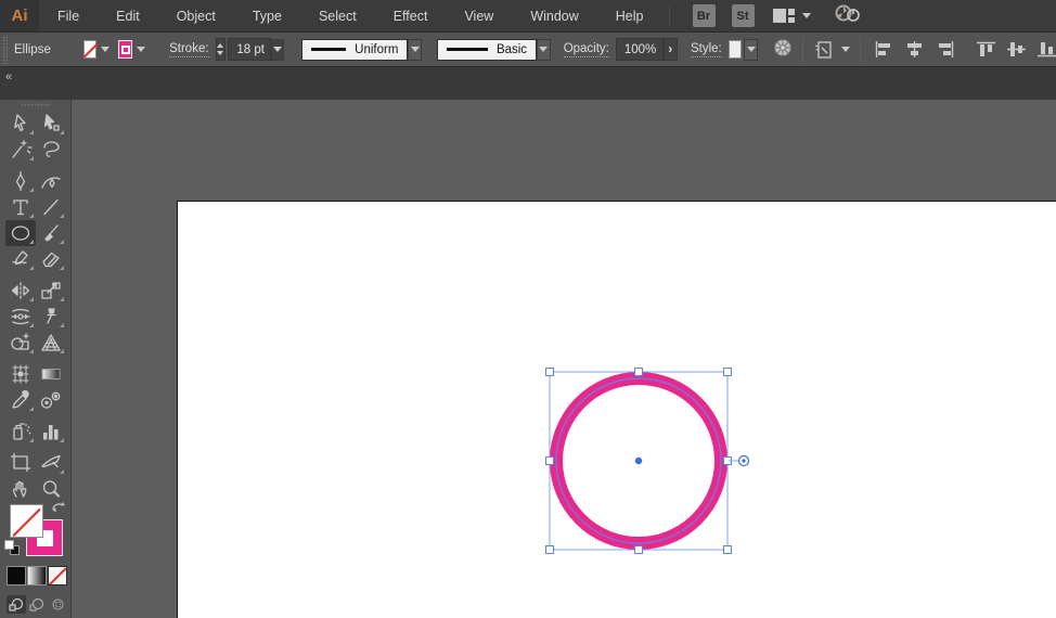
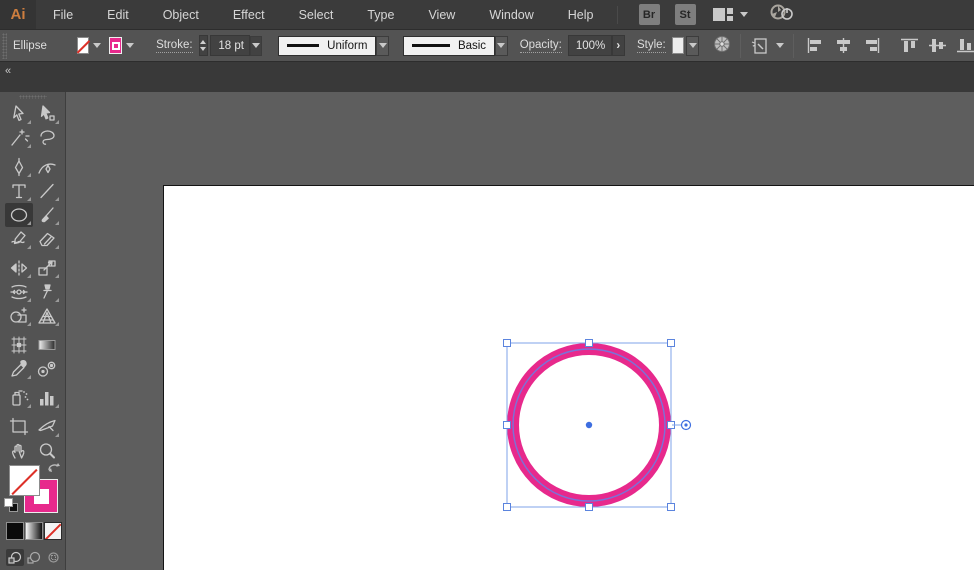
  Ai
  File
  Edit
  Object
- Type
+ Effect
  Select
- Effect
+ Type
  View
  Window
  Help
  Br
  St
  Ellipse
  Stroke:
  18 pt
  Uniform
  Basic
  Opacity:
  100%
  ›
  Style:
  «
